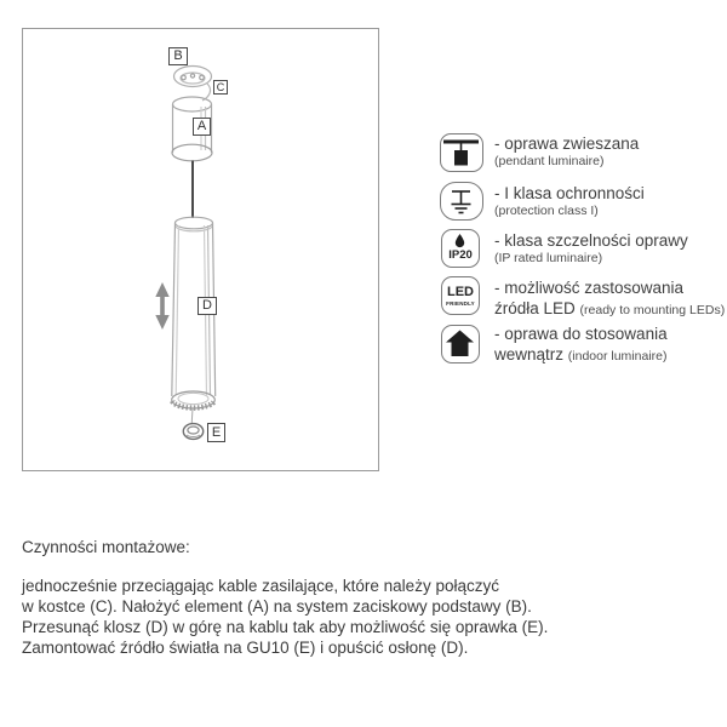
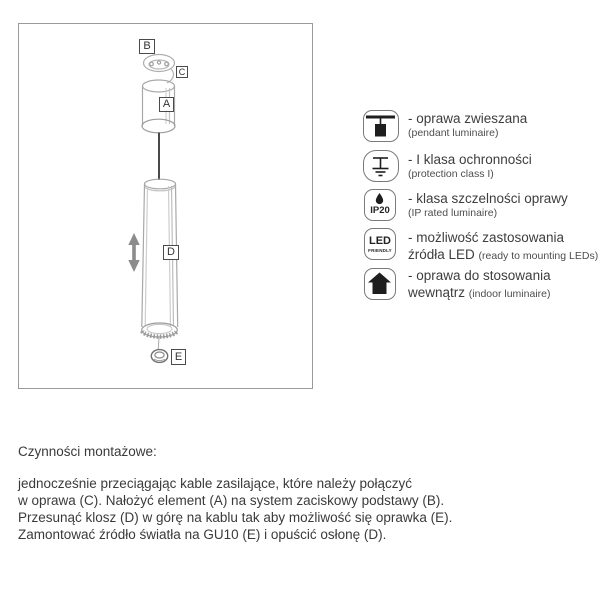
  B
  C
  A
  D
  E
  - oprawa zwieszana
  (pendant luminaire)
  - I klasa ochronności
  (protection class I)
  IP20
  - klasa szczelności oprawy
  (IP rated luminaire)
  LED
  - możliwość zastosowania
  źródła LED (ready to mounting LEDs)
  - oprawa do stosowania
  wewnątrz (indoor luminaire)
  Czynności montażowe:
  jednocześnie przeciągając kable zasilające, które należy połączyć
- w kostce (C). Nałożyć element (A) na system zaciskowy podstawy (B).
+ w oprawa (C). Nałożyć element (A) na system zaciskowy podstawy (B).
  Przesunąć klosz (D) w górę na kablu tak aby możliwość się oprawka (E).
  Zamontować źródło światła na GU10 (E) i opuścić osłonę (D).
